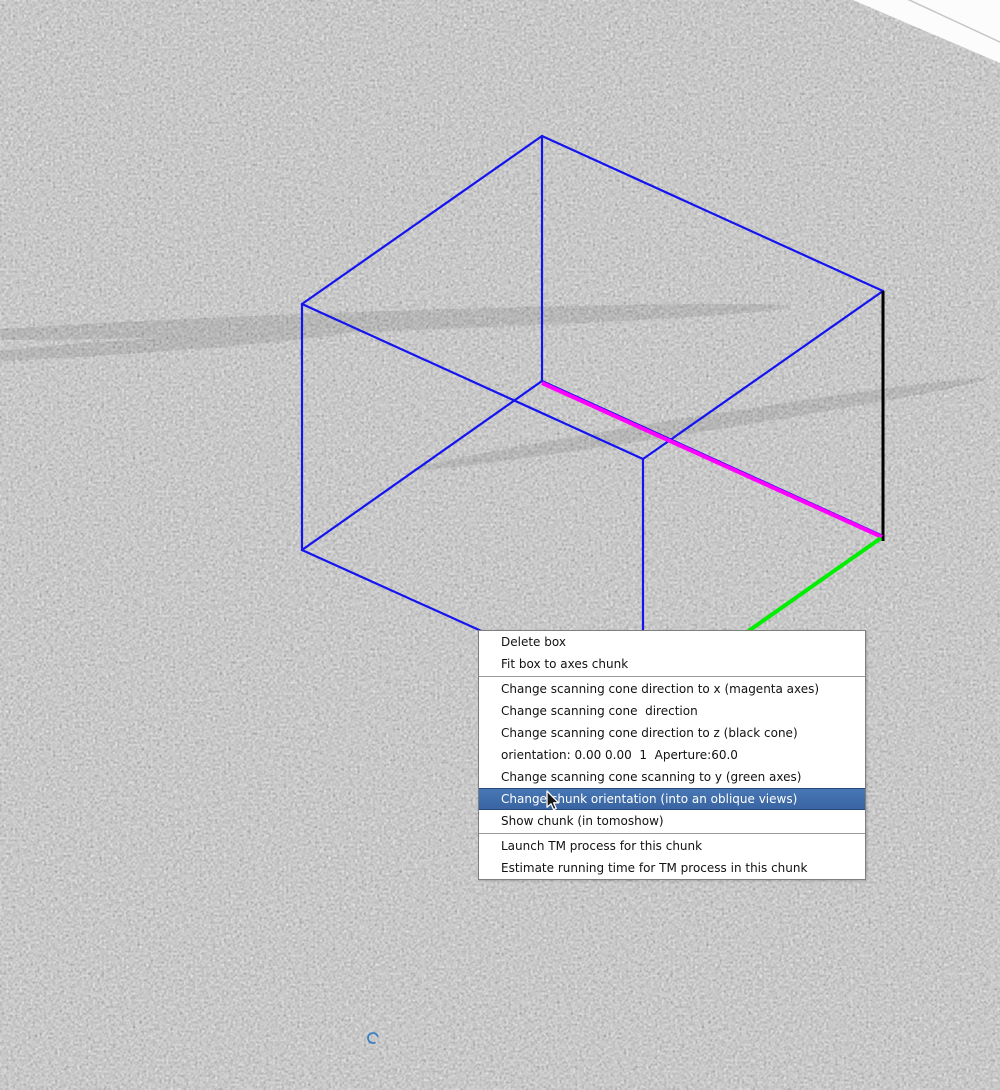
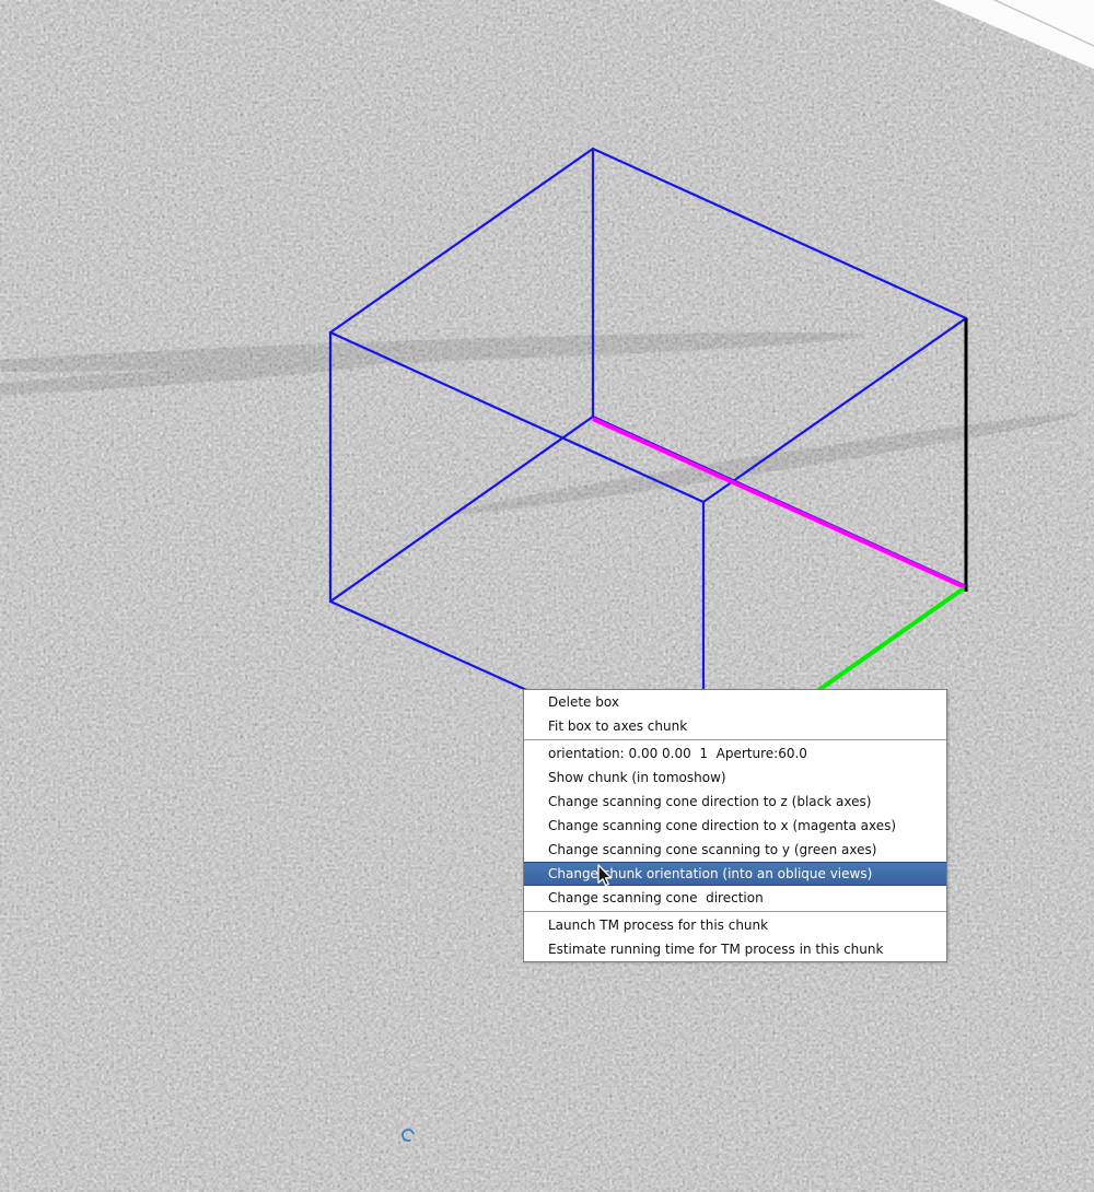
  Delete box
  Fit box to axes chunk
- Change scanning cone direction to x (magenta axes)
+ orientation: 0.00 0.00 1 Aperture:60.0
- Change scanning cone direction
+ Show chunk (in tomoshow)
- Change scanning cone direction to z (black cone)
+ Change scanning cone direction to z (black axes)
- orientation: 0.00 0.00 1 Aperture:60.0
+ Change scanning cone direction to x (magenta axes)
  Change scanning cone scanning to y (green axes)
  Changehunk orientation (into an oblique views)
- Show chunk (in tomoshow)
+ Change scanning cone direction
  Launch TM process for this chunk
  Estimate running time for TM process in this chunk
